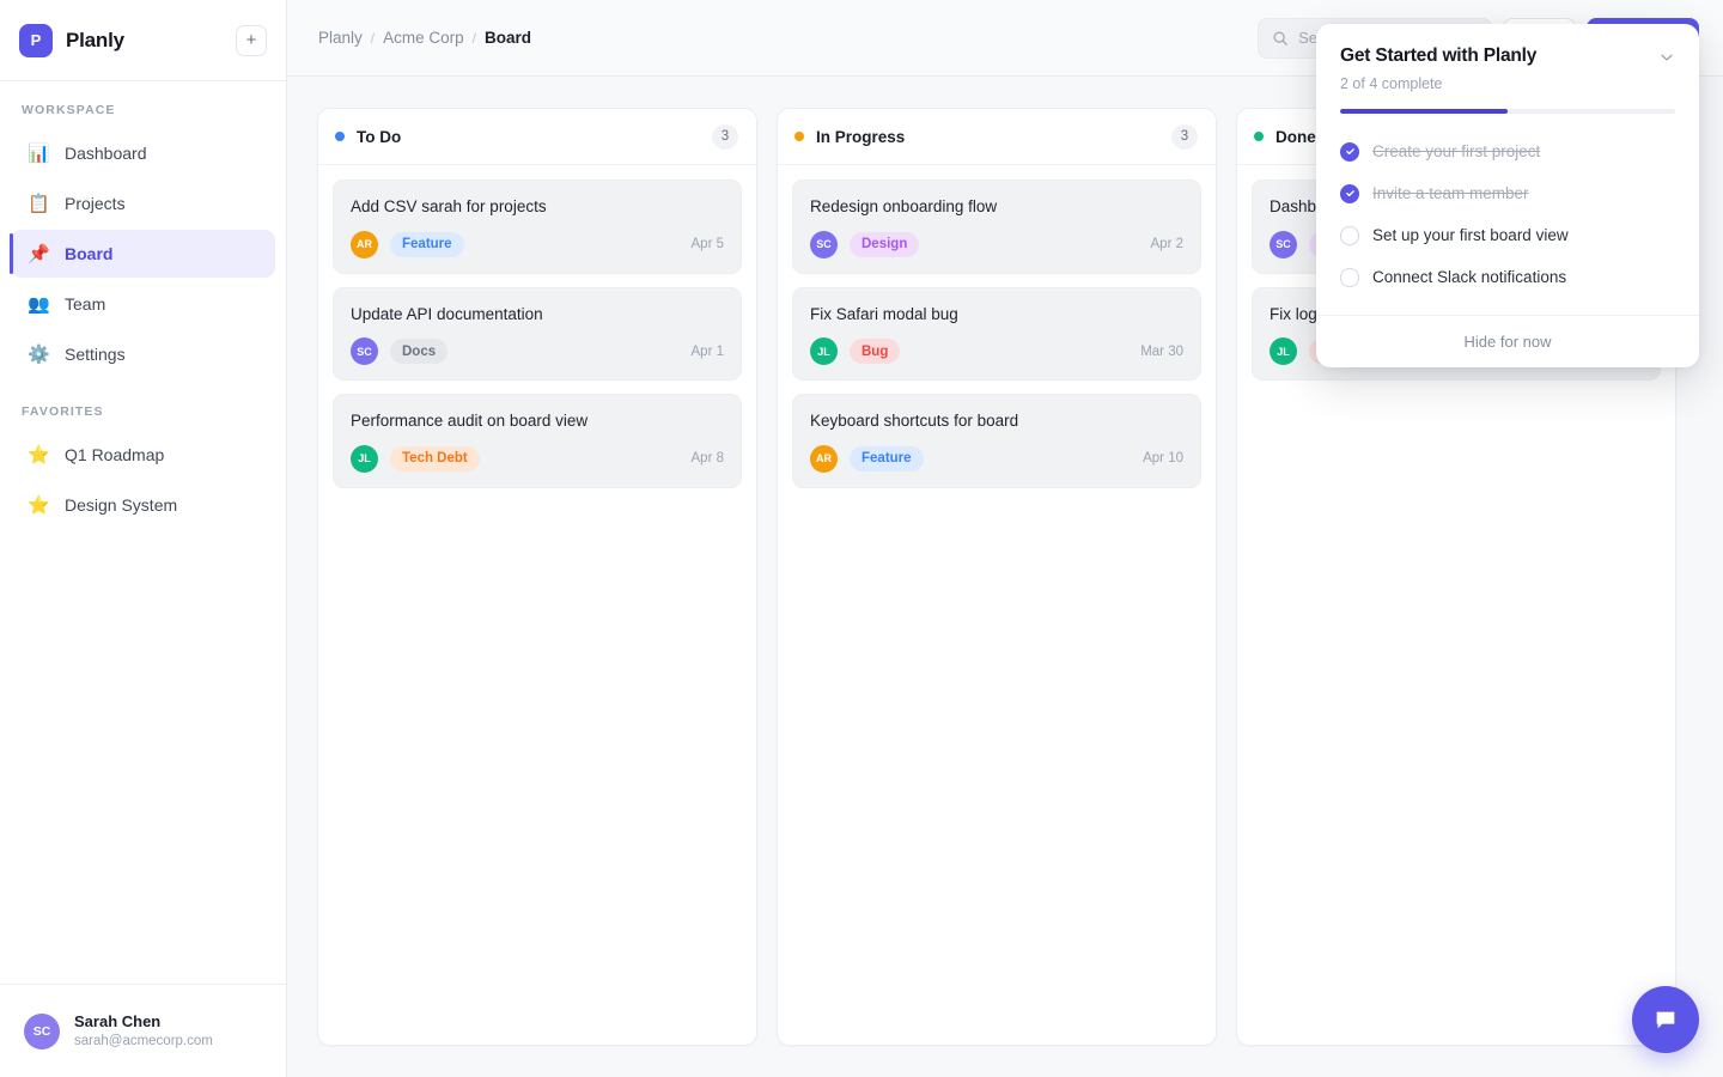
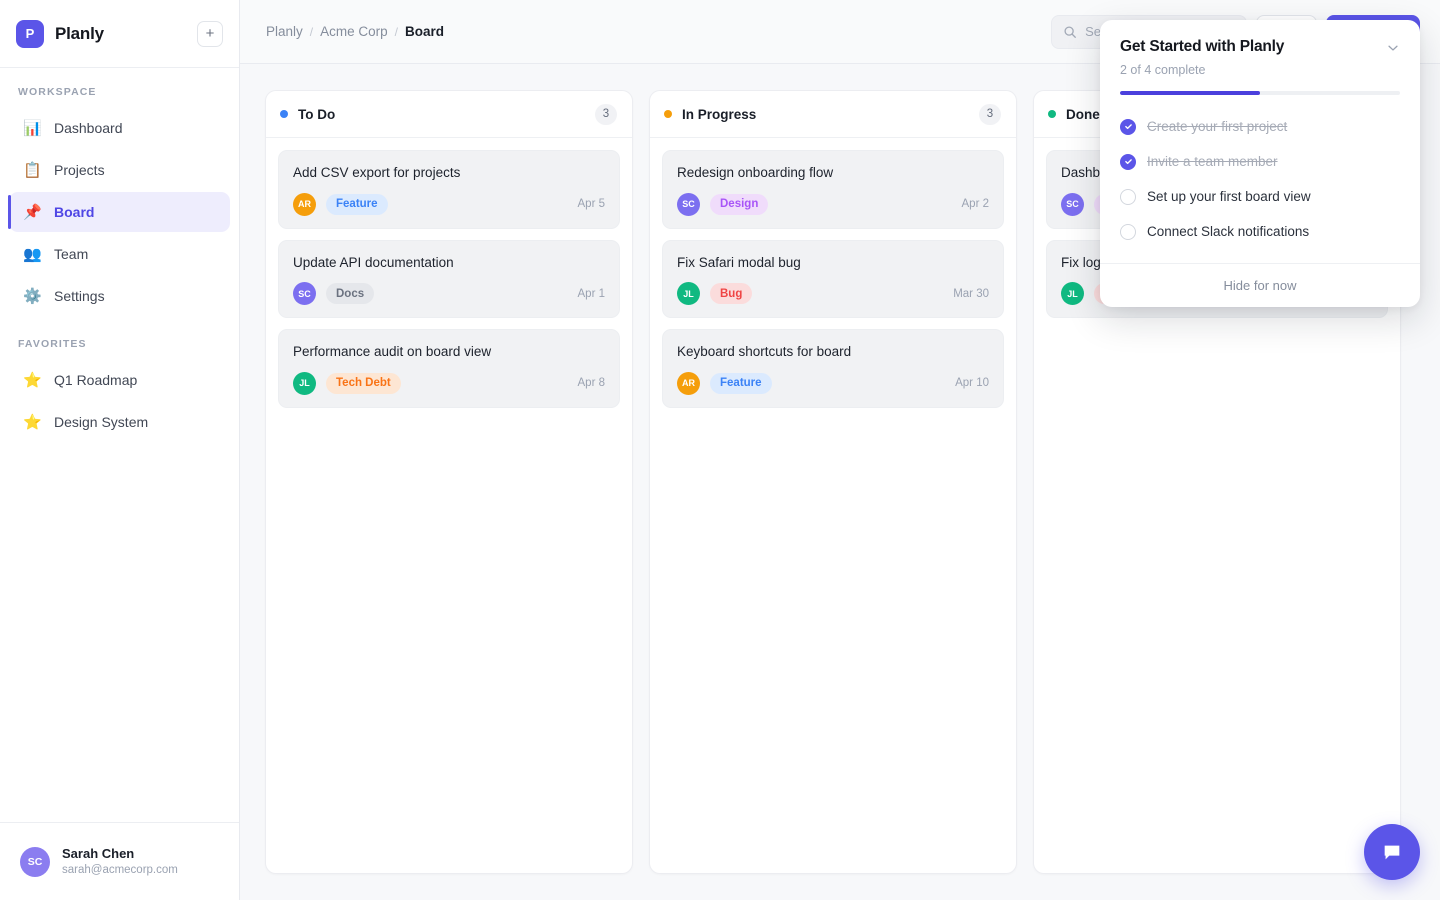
  P
  Planly
  +
  WORKSPACE
  📊
  Dashboard
  📋
  Projects
  📌
  Board
  👥
  Team
  ⚙️
  Settings
  FAVORITES
  ⭐
  Q1 Roadmap
  ⭐
  Design System
  SC
  Sarah Chen
  sarah@acmecorp.com
  Planly
  /
  Acme Corp
  /
  Board
  To Do
  3
- Add CSV sarah for projects
+ Add CSV export for projects
  AR
  Feature
  Apr 5
  Update API documentation
  SC
  Docs
  Apr 1
  Performance audit on board view
  JL
  Tech Debt
  Apr 8
  In Progress
  3
  Redesign onboarding flow
  SC
  Design
  Apr 2
  Fix Safari modal bug
  JL
  Bug
  Mar 30
  Keyboard shortcuts for board
  AR
  Feature
  Apr 10
  Done
  SC
  JL
  Get Started with Planly
  2 of 4 complete
  Create your first project
  Invite a team member
  Set up your first board view
  Connect Slack notifications
  Hide for now
